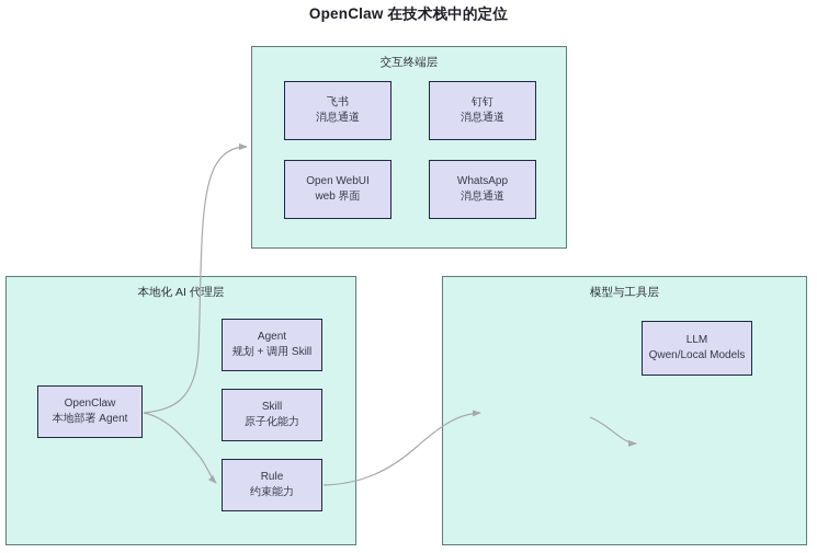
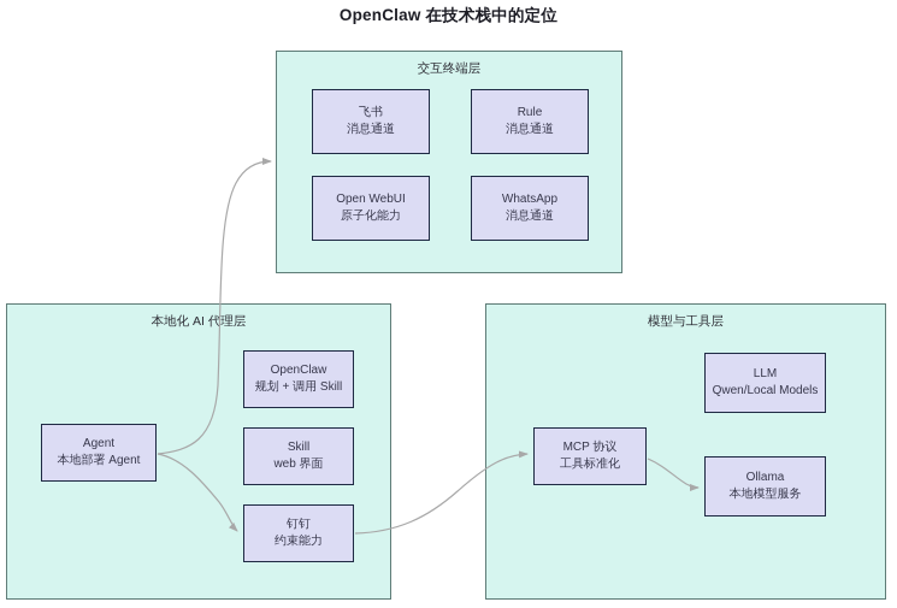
  OpenClaw 在技术栈中的定位
  交互终端层
  飞书
  消息通道
- 钉钉
+ Rule
  消息通道
  Open WebUI
- web 界面
+ 原子化能力
  WhatsApp
  消息通道
  本地化 AI 代理层
- OpenClaw
+ Agent
  本地部署 Agent
- Agent
+ OpenClaw
  规划 + 调用 Skill
  Skill
- 原子化能力
+ web 界面
- Rule
+ 钉钉
  约束能力
  模型与工具层
+ MCP 协议
+ 工具标准化
  LLM
  Qwen/Local Models
+ Ollama
+ 本地模型服务
